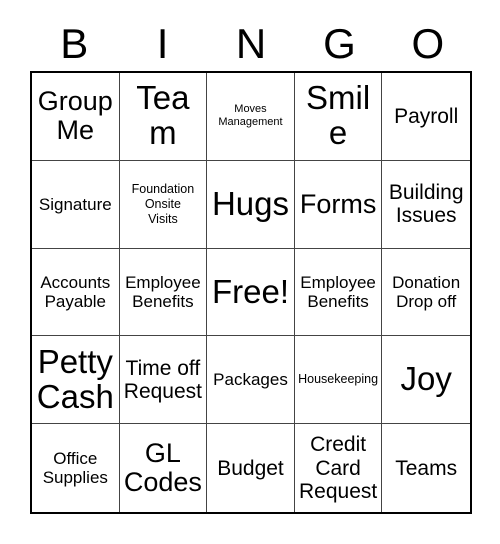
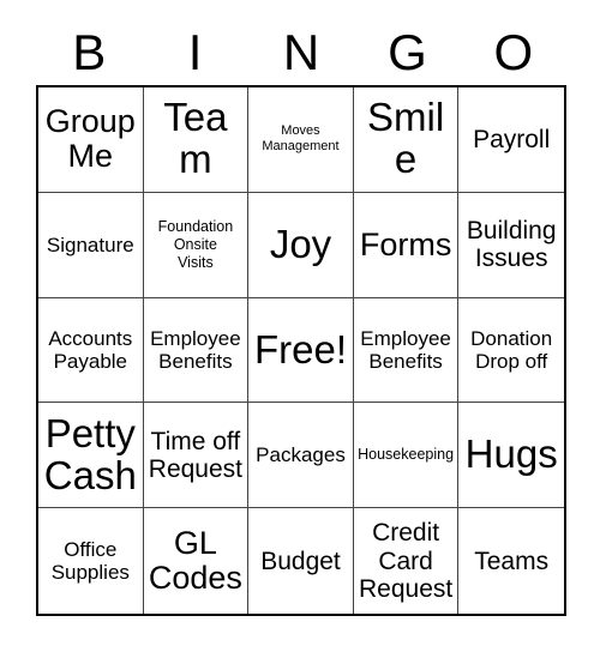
  B
  I
  N
  G
  O
  Group
  Me
  Team
  Moves
  Management
  Smile
  Payroll
  Signature
  Foundation
  Onsite
  Visits
- Hugs
+ Joy
  Forms
  Building
  Issues
  Accounts
  Payable
  Employee
  Benefits
  Free!
  Employee
  Benefits
  Donation
  Drop off
  Petty
  Cash
  Time off
  Request
  Packages
  Housekeeping
- Joy
+ Hugs
  Office
  Supplies
  GL
  Codes
  Budget
  Credit
  Card
  Request
  Teams
